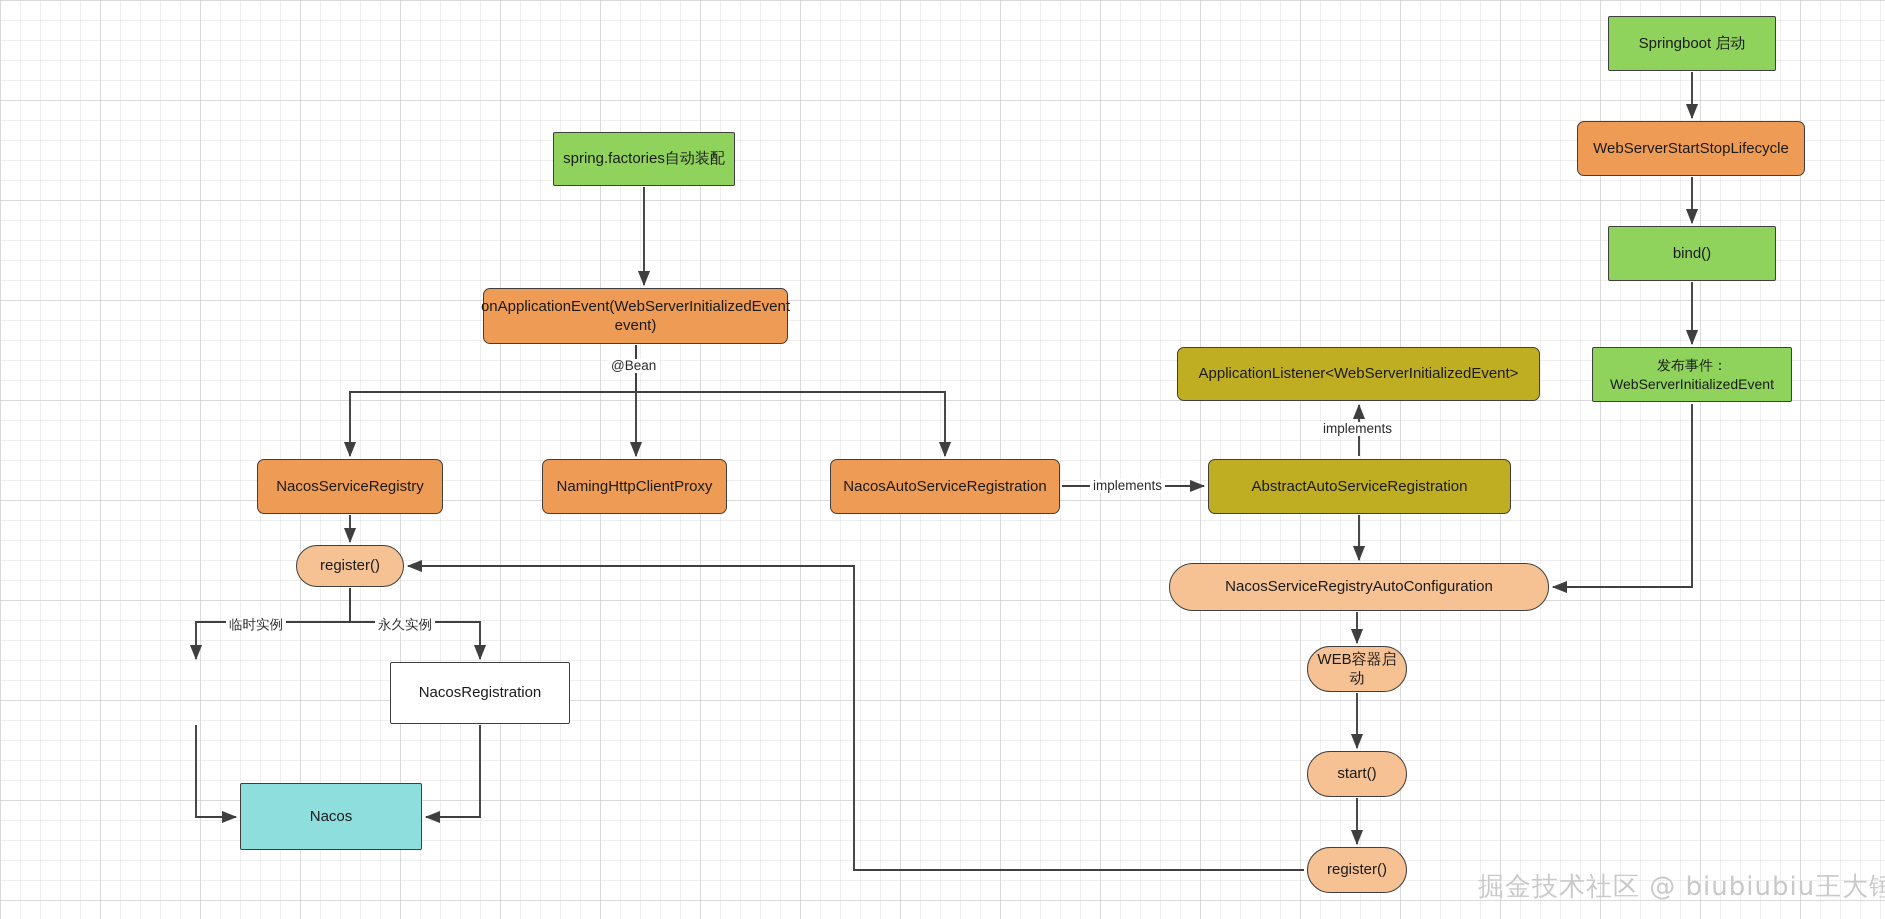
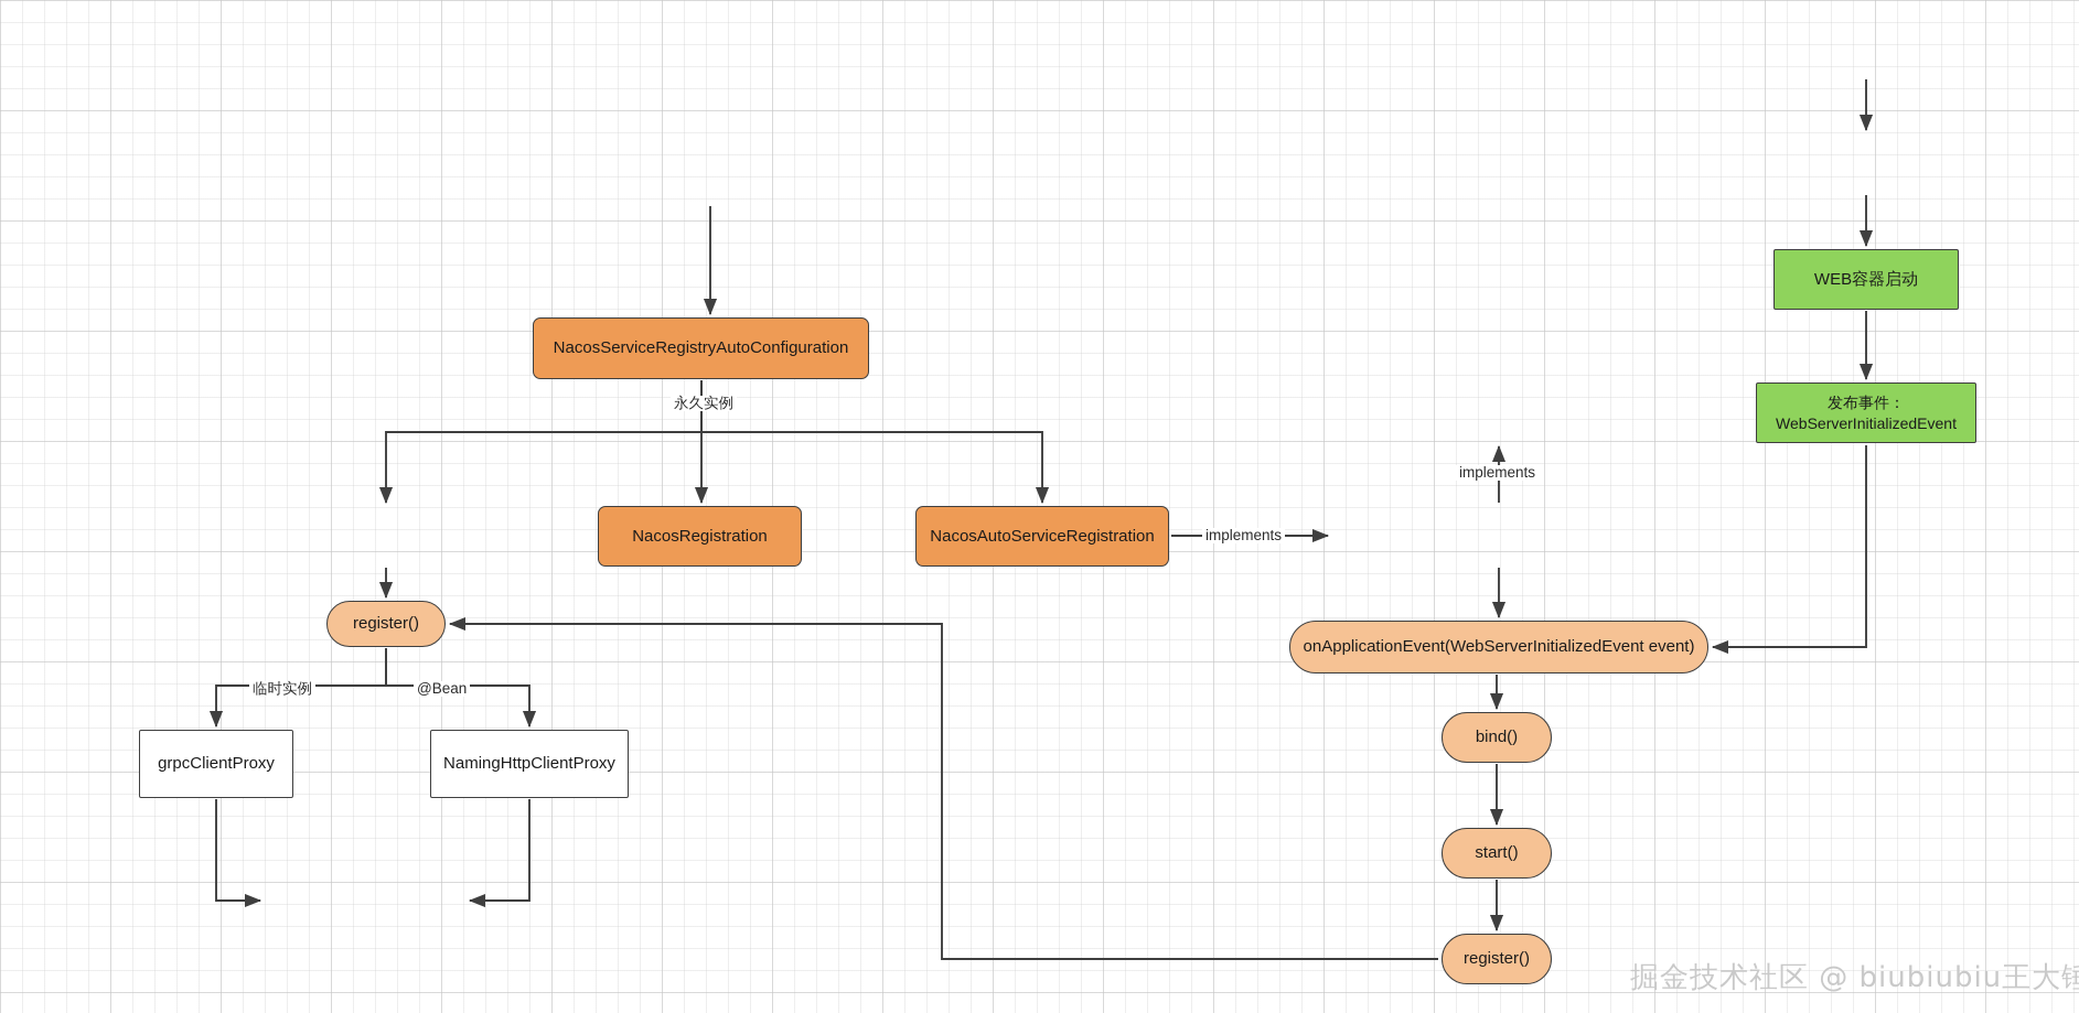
- spring.factories自动装配
- onApplicationEvent(WebServerInitializedEvent event)
+ NacosServiceRegistryAutoConfiguration
- NacosServiceRegistry
- NamingHttpClientProxy
+ NacosRegistration
  NacosAutoServiceRegistration
  register()
+ grpcClientProxy
- NacosRegistration
+ NamingHttpClientProxy
- Nacos
- ApplicationListener<WebServerInitializedEvent>
- AbstractAutoServiceRegistration
- NacosServiceRegistryAutoConfiguration
+ onApplicationEvent(WebServerInitializedEvent event)
- WEB容器启动
+ bind()
  start()
  register()
- Springboot 启动
- WebServerStartStopLifecycle
- bind()
+ WEB容器启动
  发布事件：
  WebServerInitializedEvent
- @Bean
+ 永久实例
  临时实例
- 永久实例
+ @Bean
  implements
  implements
  掘金技术社区 @ biubiubiu王大锤
